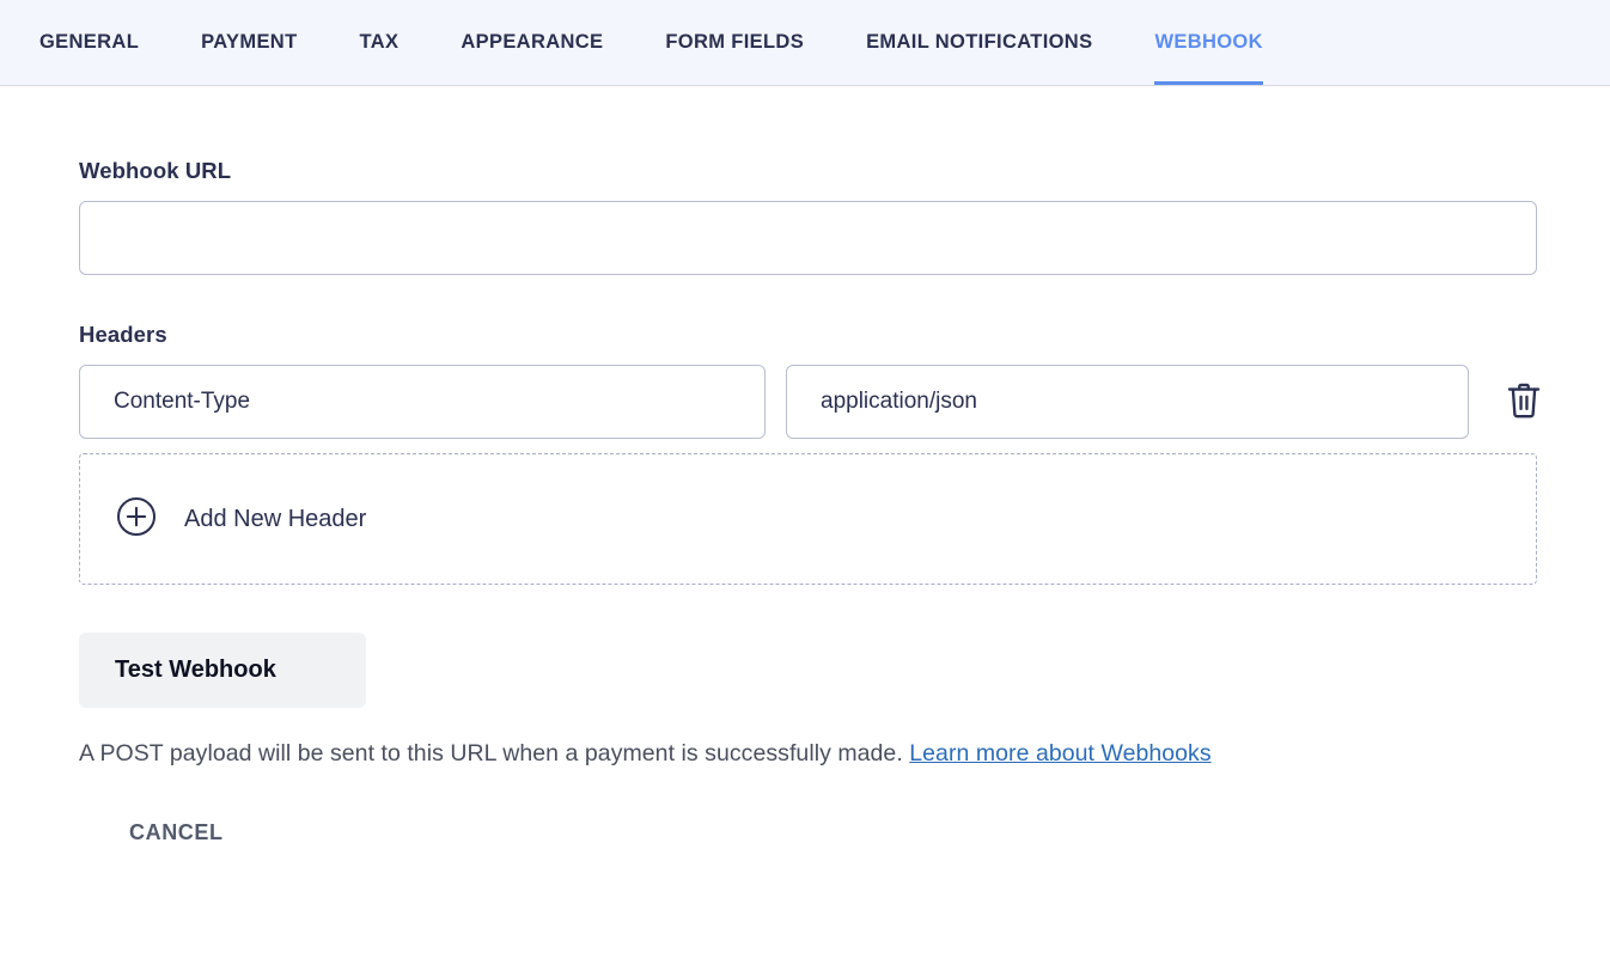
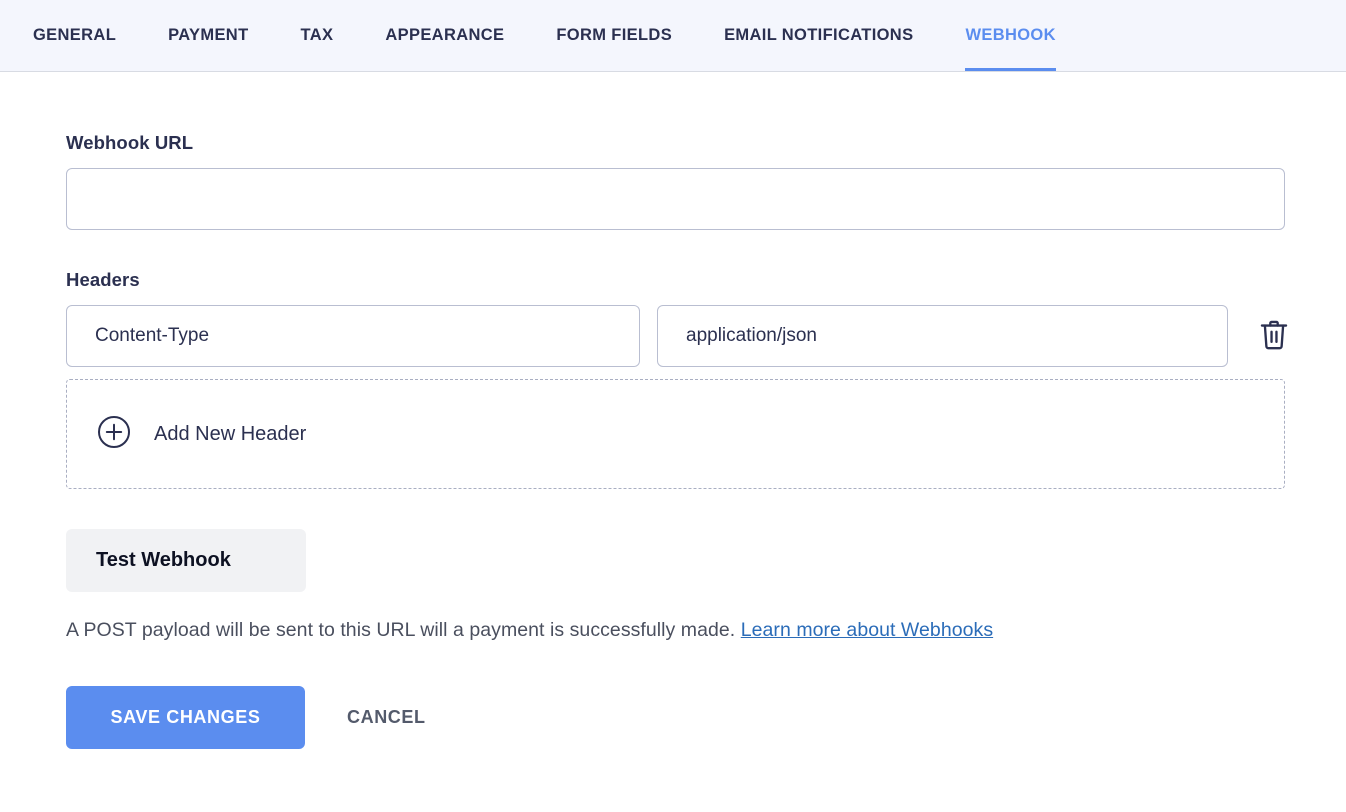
  GENERAL
  PAYMENT
  TAX
  APPEARANCE
  FORM FIELDS
  EMAIL NOTIFICATIONS
  WEBHOOK
  Webhook URL
  Headers
  Content-Type
  application/json
  Add New Header
  Test Webhook
- A POST payload will be sent to this URL when a payment is successfully made. Learn more about Webhooks
+ A POST payload will be sent to this URL will a payment is successfully made. Learn more about Webhooks
+ SAVE CHANGES
  CANCEL
